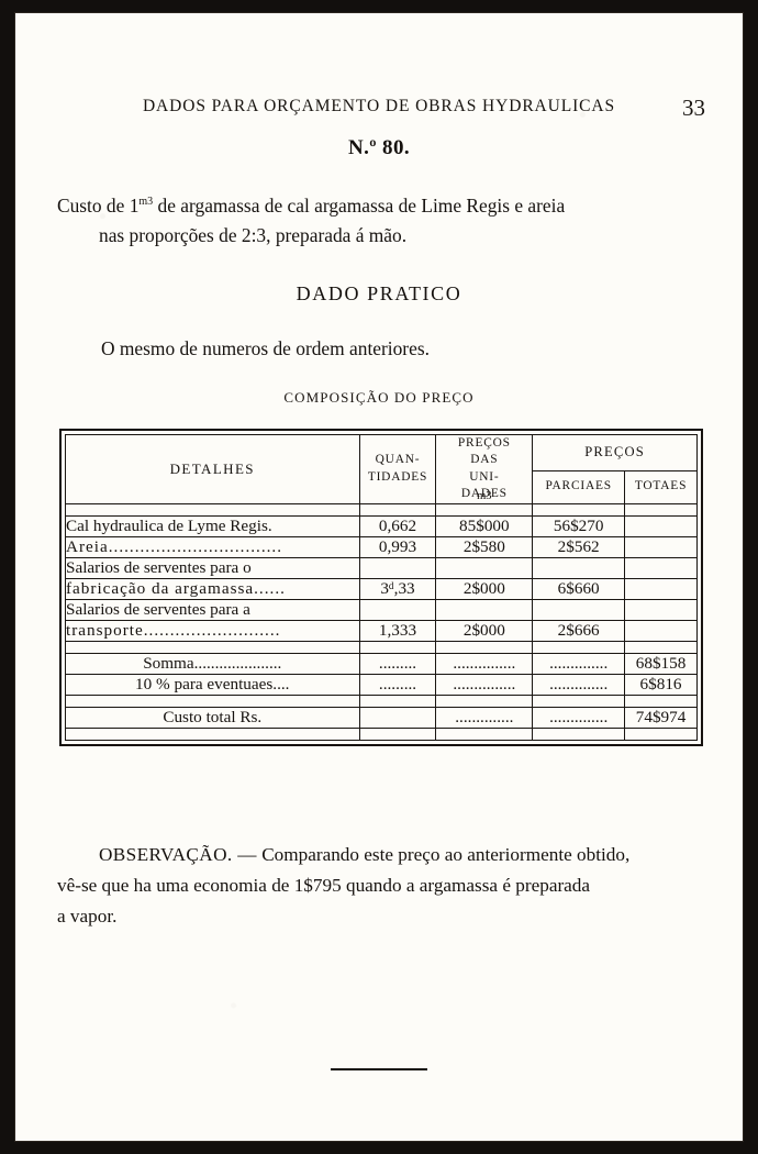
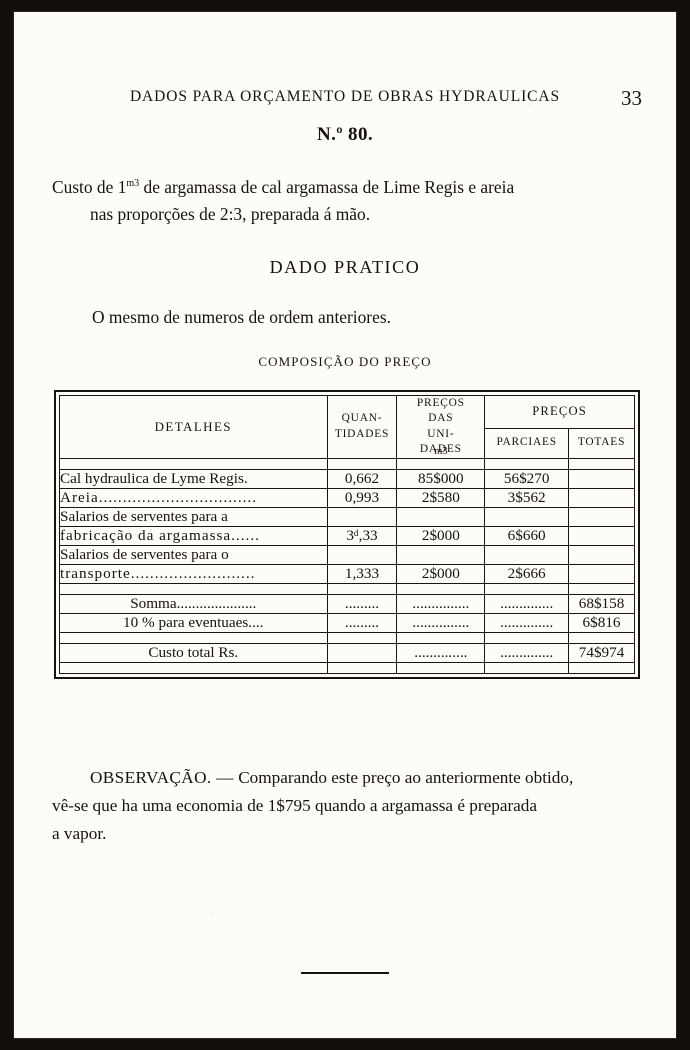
  DADOS PARA ORÇAMENTO DE OBRAS HYDRAULICAS
  33
  N.º 80.
  Custo de 1m3 de argamassa de cal argamassa de Lime Regis e areia
  nas proporções de 2:3, preparada á mão.
  DADO PRATICO
  O mesmo de numeros de ordem anteriores.
  COMPOSIÇÃO DO PREÇO
  DETALHES	QUAN- TIDADES	PREÇOS DAS UNI- DADES	PREÇOS
  PARCIAES	TOTAES
  		m3
  Cal hydraulica de Lyme Regis.	0,662	85$000	56$270
- Areia.................................	0,993	2$580	2$562
+ Areia.................................	0,993	2$580	3$562
- Salarios de serventes para o
+ Salarios de serventes para a
  fabricação da argamassa......	3ᵈ,33	2$000	6$660
- Salarios de serventes para a
+ Salarios de serventes para o
  transporte..........................	1,333	2$000	2$666
  Somma.....................	.........	...............	..............	68$158
  10 % para eventuaes....	.........	...............	..............	6$816
  Custo total Rs.		..............	..............	74$974
  OBSERVAÇÃO. — Comparando este preço ao anteriormente obtido,
  vê-se que ha uma economia de 1$795 quando a argamassa é preparada
  a vapor.
